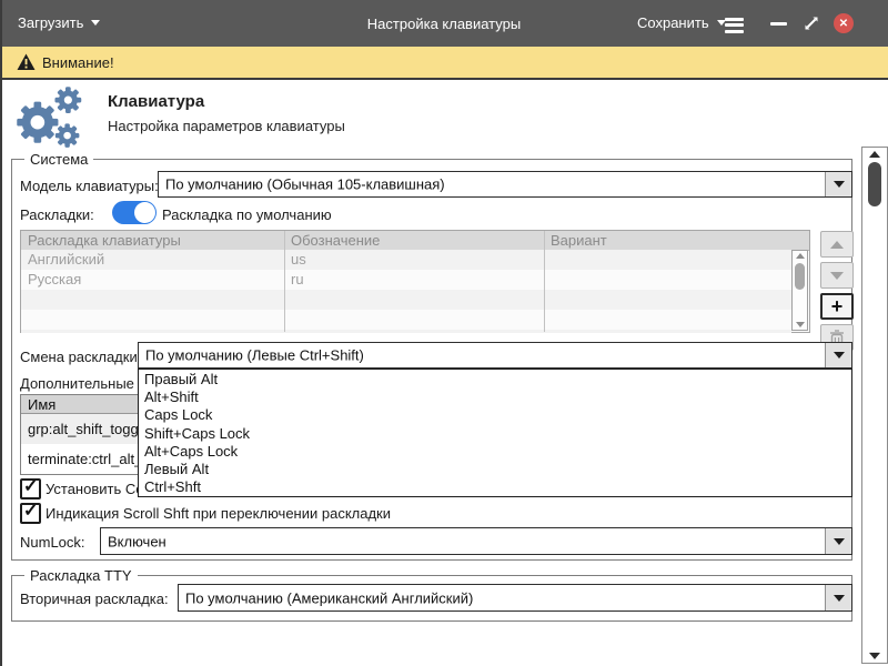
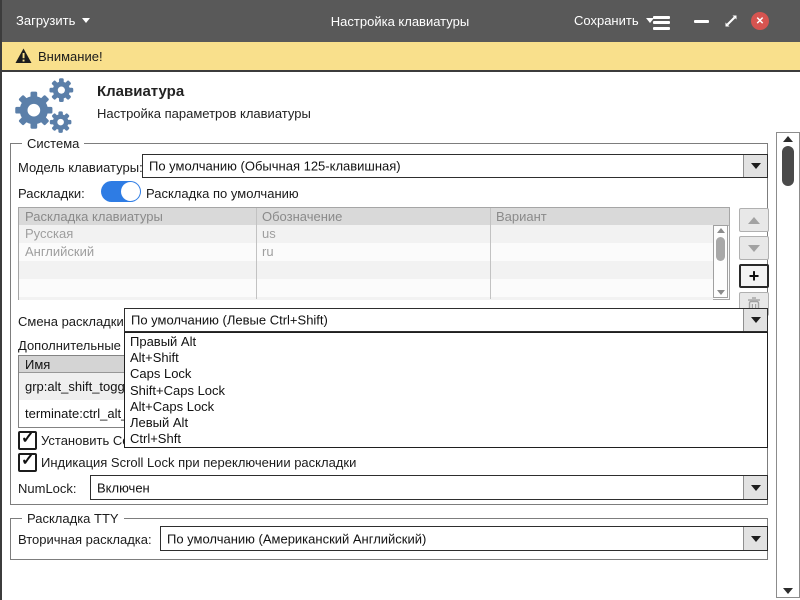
  Загрузить
  Настройка клавиатуры
  Сохранить
  ✕
  Внимание!
  Клавиатура
  Настройка параметров клавиатуры
  Система
  Модель клавиатуры:
- По умолчанию (Обычная 105-клавишная)
+ По умолчанию (Обычная 125-клавишная)
  Раскладки:
  Раскладка по умолчанию
  Раскладка клавиатуры
  Обозначение
  Вариант
- Английский
+ Русская
  us
- Русская
+ Английский
  ru
  +
  Смена раскладки
  По умолчанию (Левые Ctrl+Shift)
  Дополнительные
  Имя
  grp:alt_shift_togg
  terminate:ctrl_alt
  ✓
  Установить С
  Правый Alt
  Alt+Shift
  Caps Lock
  Shift+Caps Lock
  Alt+Caps Lock
  Левый Alt
  Ctrl+Shft
  ✓
- Индикация Scroll Shft при переключении раскладки
+ Индикация Scroll Lock при переключении раскладки
  NumLock:
  Включен
  Раскладка TTY
  Вторичная раскладка:
  По умолчанию (Американский Английский)
